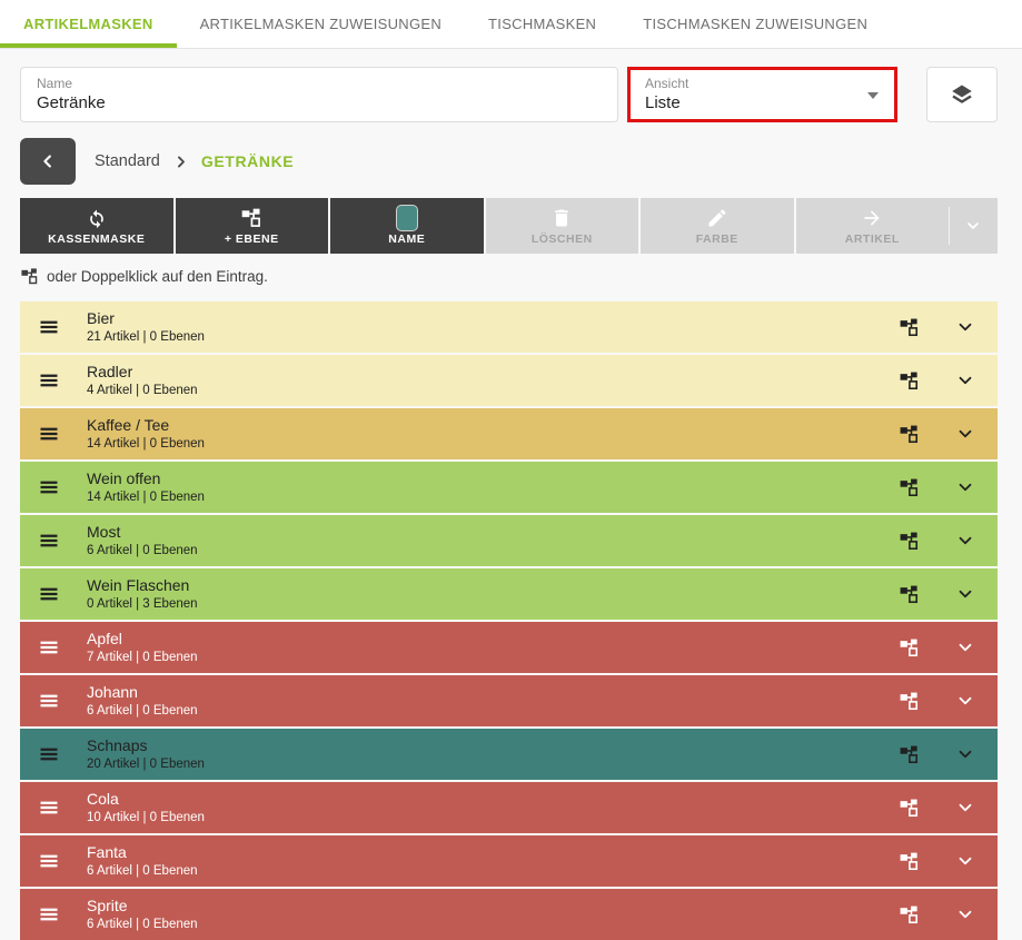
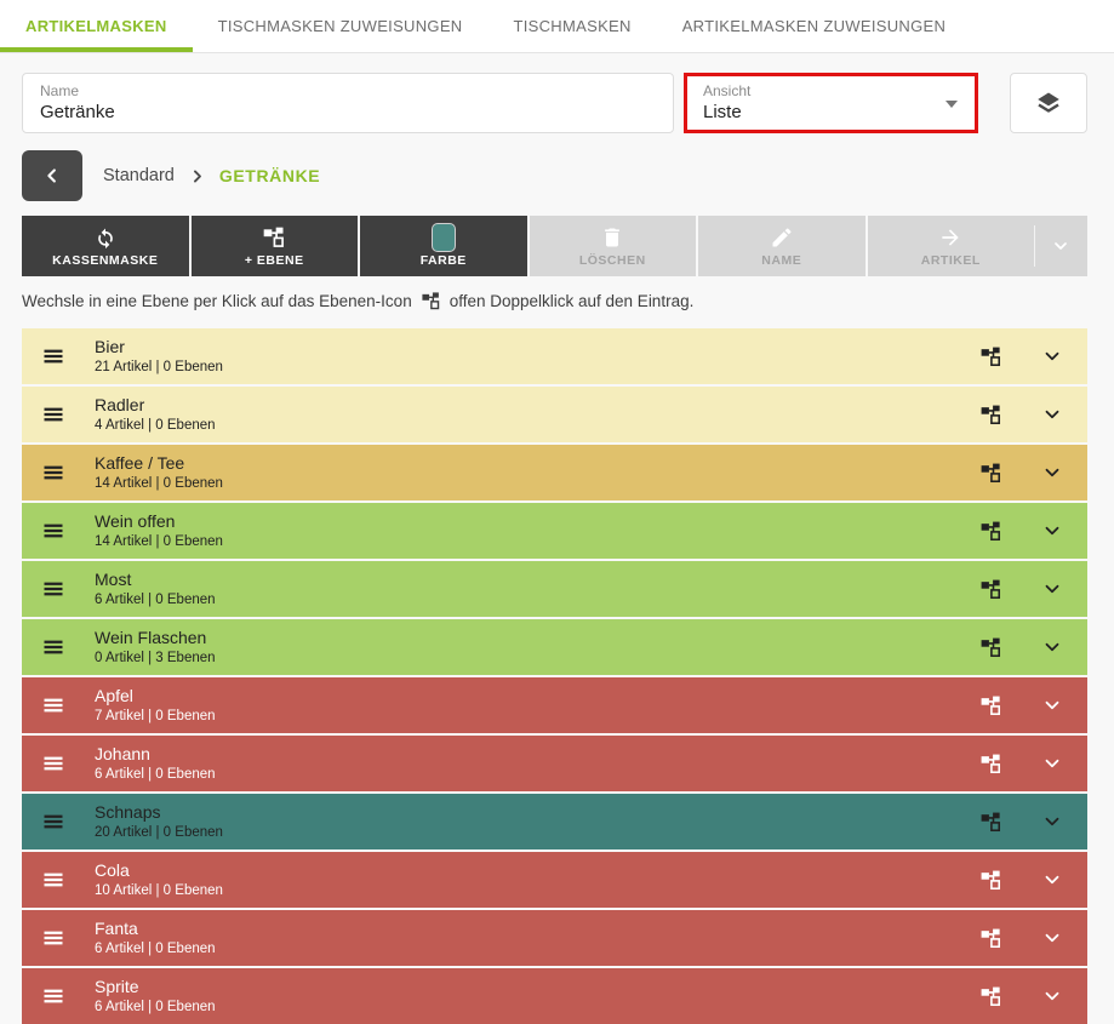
  ARTIKELMASKEN
- ARTIKELMASKEN ZUWEISUNGEN
+ TISCHMASKEN ZUWEISUNGEN
  TISCHMASKEN
- TISCHMASKEN ZUWEISUNGEN
+ ARTIKELMASKEN ZUWEISUNGEN
  Name
  Getränke
  Ansicht
  Liste
  Standard
  GETRÄNKE
  KASSENMASKE
  + EBENE
- NAME
+ FARBE
  LÖSCHEN
- FARBE
+ NAME
  ARTIKEL
+ Wechsle in eine Ebene per Klick auf das Ebenen-Icon
- oder Doppelklick auf den Eintrag.
+ offen Doppelklick auf den Eintrag.
  Bier
  21 Artikel | 0 Ebenen
  Radler
  4 Artikel | 0 Ebenen
  Kaffee / Tee
  14 Artikel | 0 Ebenen
  Wein offen
  14 Artikel | 0 Ebenen
  Most
  6 Artikel | 0 Ebenen
  Wein Flaschen
  0 Artikel | 3 Ebenen
  Apfel
  7 Artikel | 0 Ebenen
  Johann
  6 Artikel | 0 Ebenen
  Schnaps
  20 Artikel | 0 Ebenen
  Cola
  10 Artikel | 0 Ebenen
  Fanta
  6 Artikel | 0 Ebenen
  Sprite
  6 Artikel | 0 Ebenen
